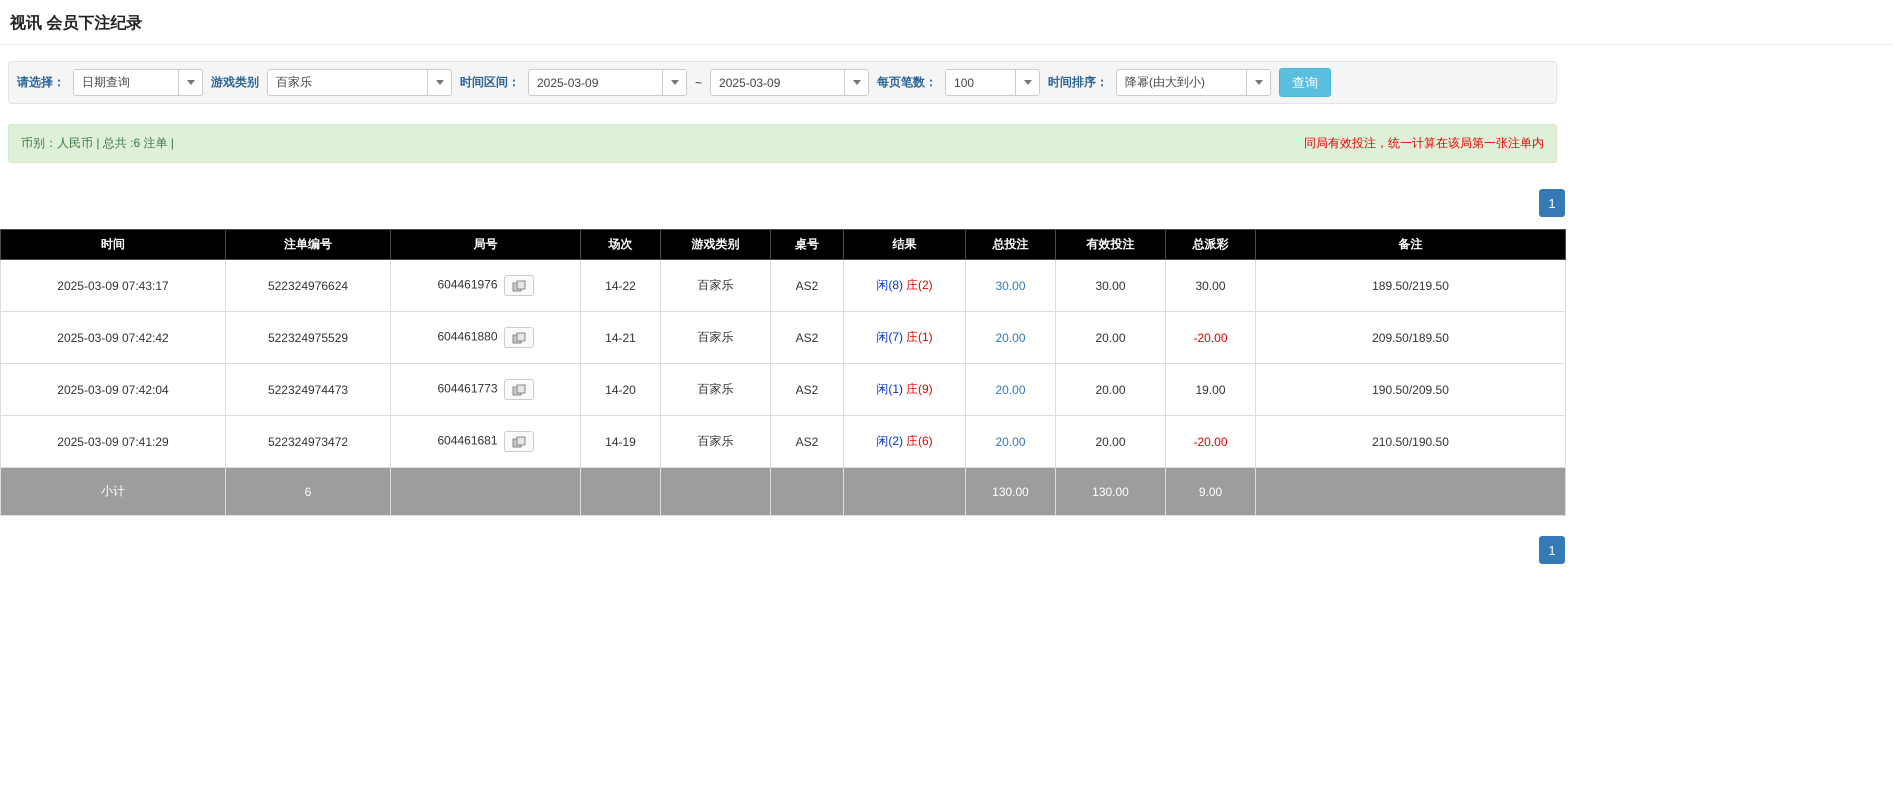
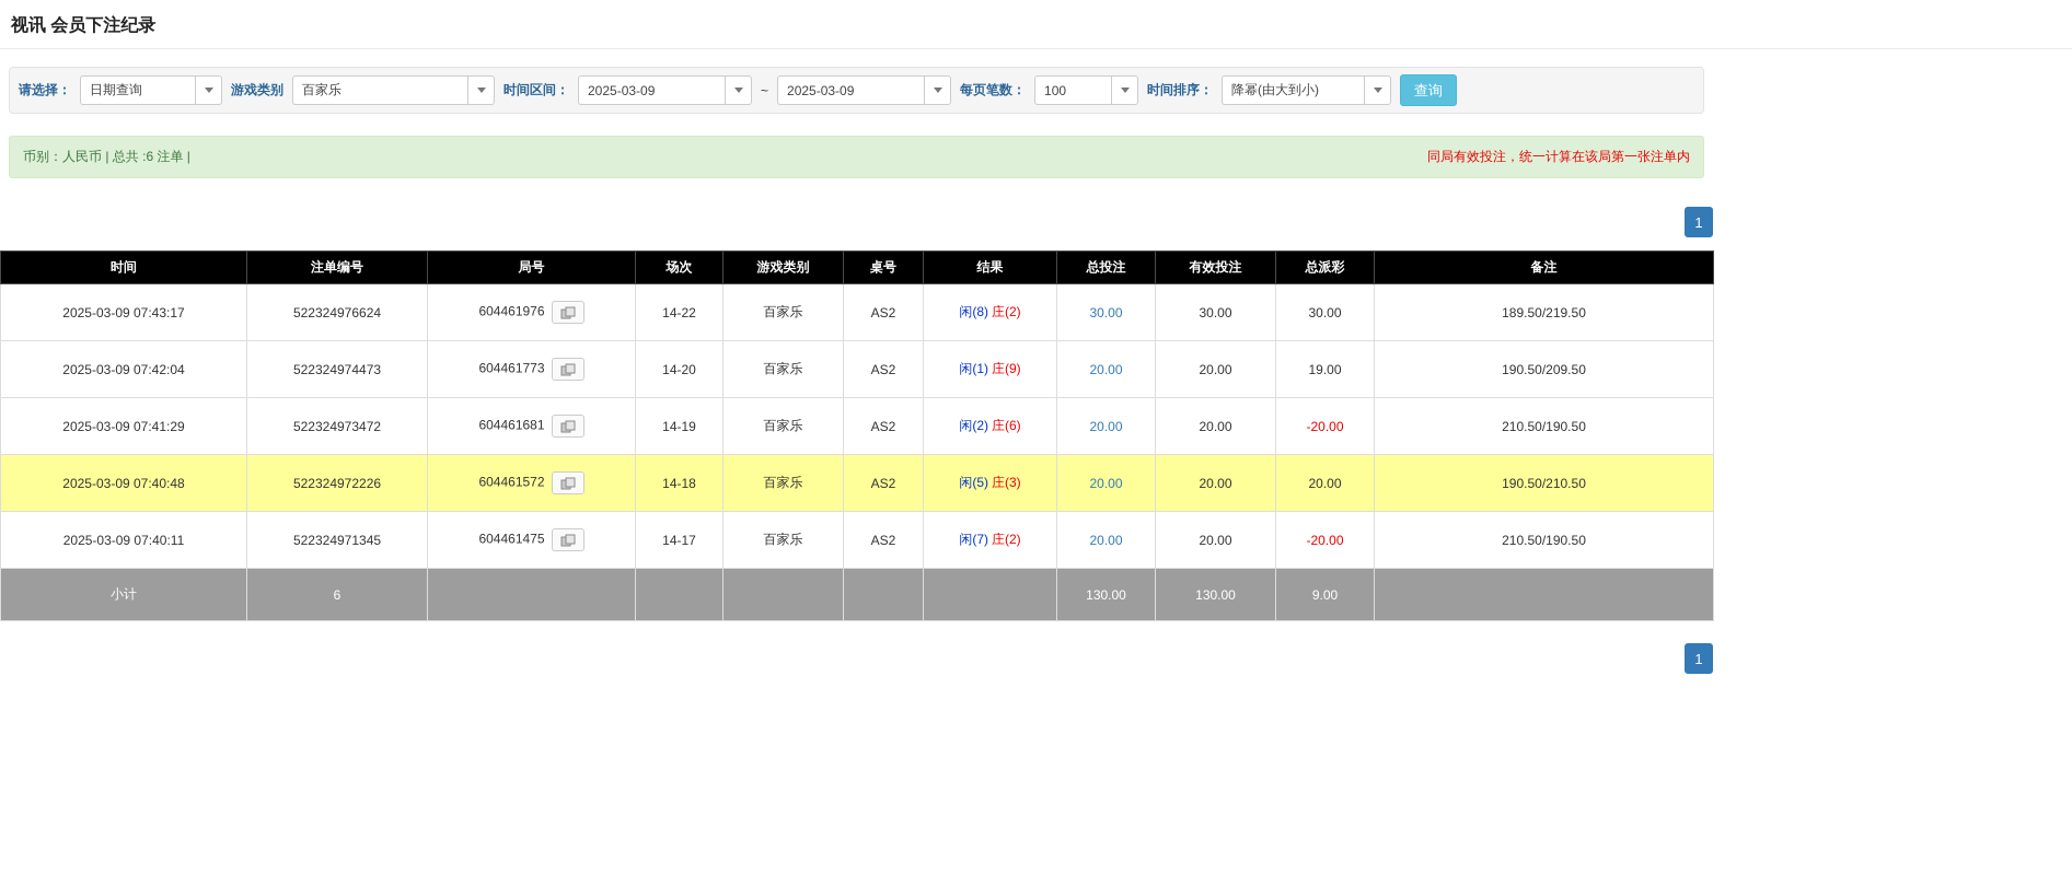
  视讯 会员下注纪录
  请选择：
  日期查询
  游戏类别
  百家乐
  时间区间：
  2025-03-09
  ~
  2025-03-09
  每页笔数：
  100
  时间排序：
  降幂(由大到小)
  查询
  币别：人民币 | 总共 :6 注单 |
  同局有效投注，统一计算在该局第一张注单内
  1
  时间	注单编号	局号	场次	游戏类别	桌号	结果	总投注	有效投注	总派彩	备注
  2025-03-09 07:43:17	522324976624	604461976	14-22	百家乐	AS2	闲(8) 庄(2)	30.00	30.00	30.00	189.50/219.50
- 2025-03-09 07:42:42	522324975529	604461880	14-21	百家乐	AS2	闲(7) 庄(1)	20.00	20.00	-20.00	209.50/189.50
  2025-03-09 07:42:04	522324974473	604461773	14-20	百家乐	AS2	闲(1) 庄(9)	20.00	20.00	19.00	190.50/209.50
  2025-03-09 07:41:29	522324973472	604461681	14-19	百家乐	AS2	闲(2) 庄(6)	20.00	20.00	-20.00	210.50/190.50
+ 2025-03-09 07:40:48	522324972226	604461572	14-18	百家乐	AS2	闲(5) 庄(3)	20.00	20.00	20.00	190.50/210.50
+ 2025-03-09 07:40:11	522324971345	604461475	14-17	百家乐	AS2	闲(7) 庄(2)	20.00	20.00	-20.00	210.50/190.50
  小计	6						130.00	130.00	9.00
  1
